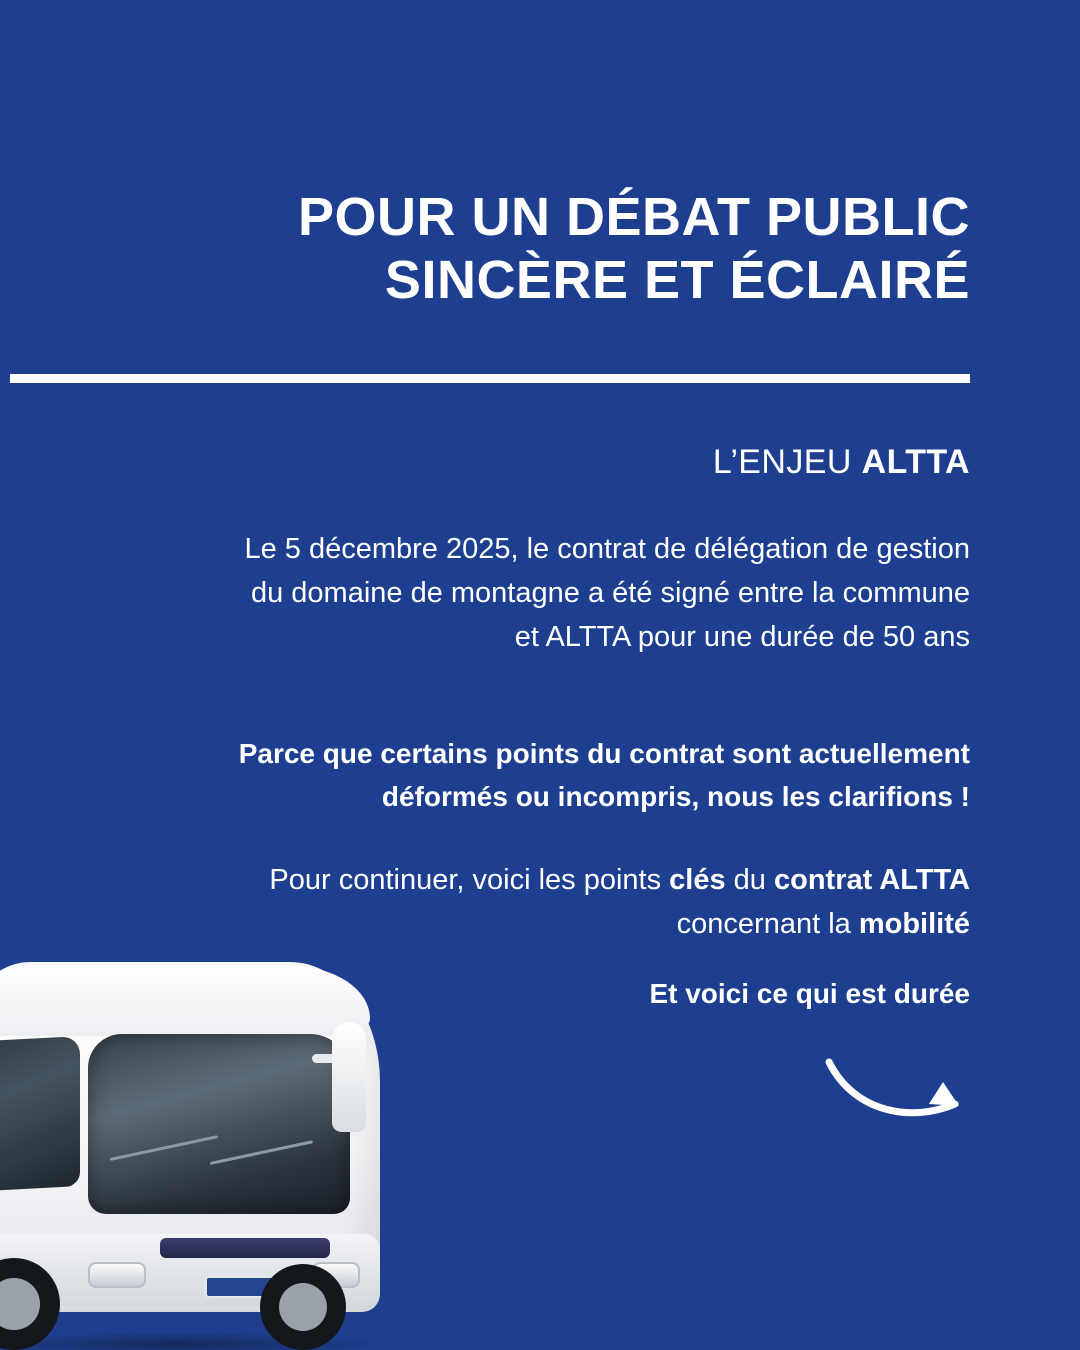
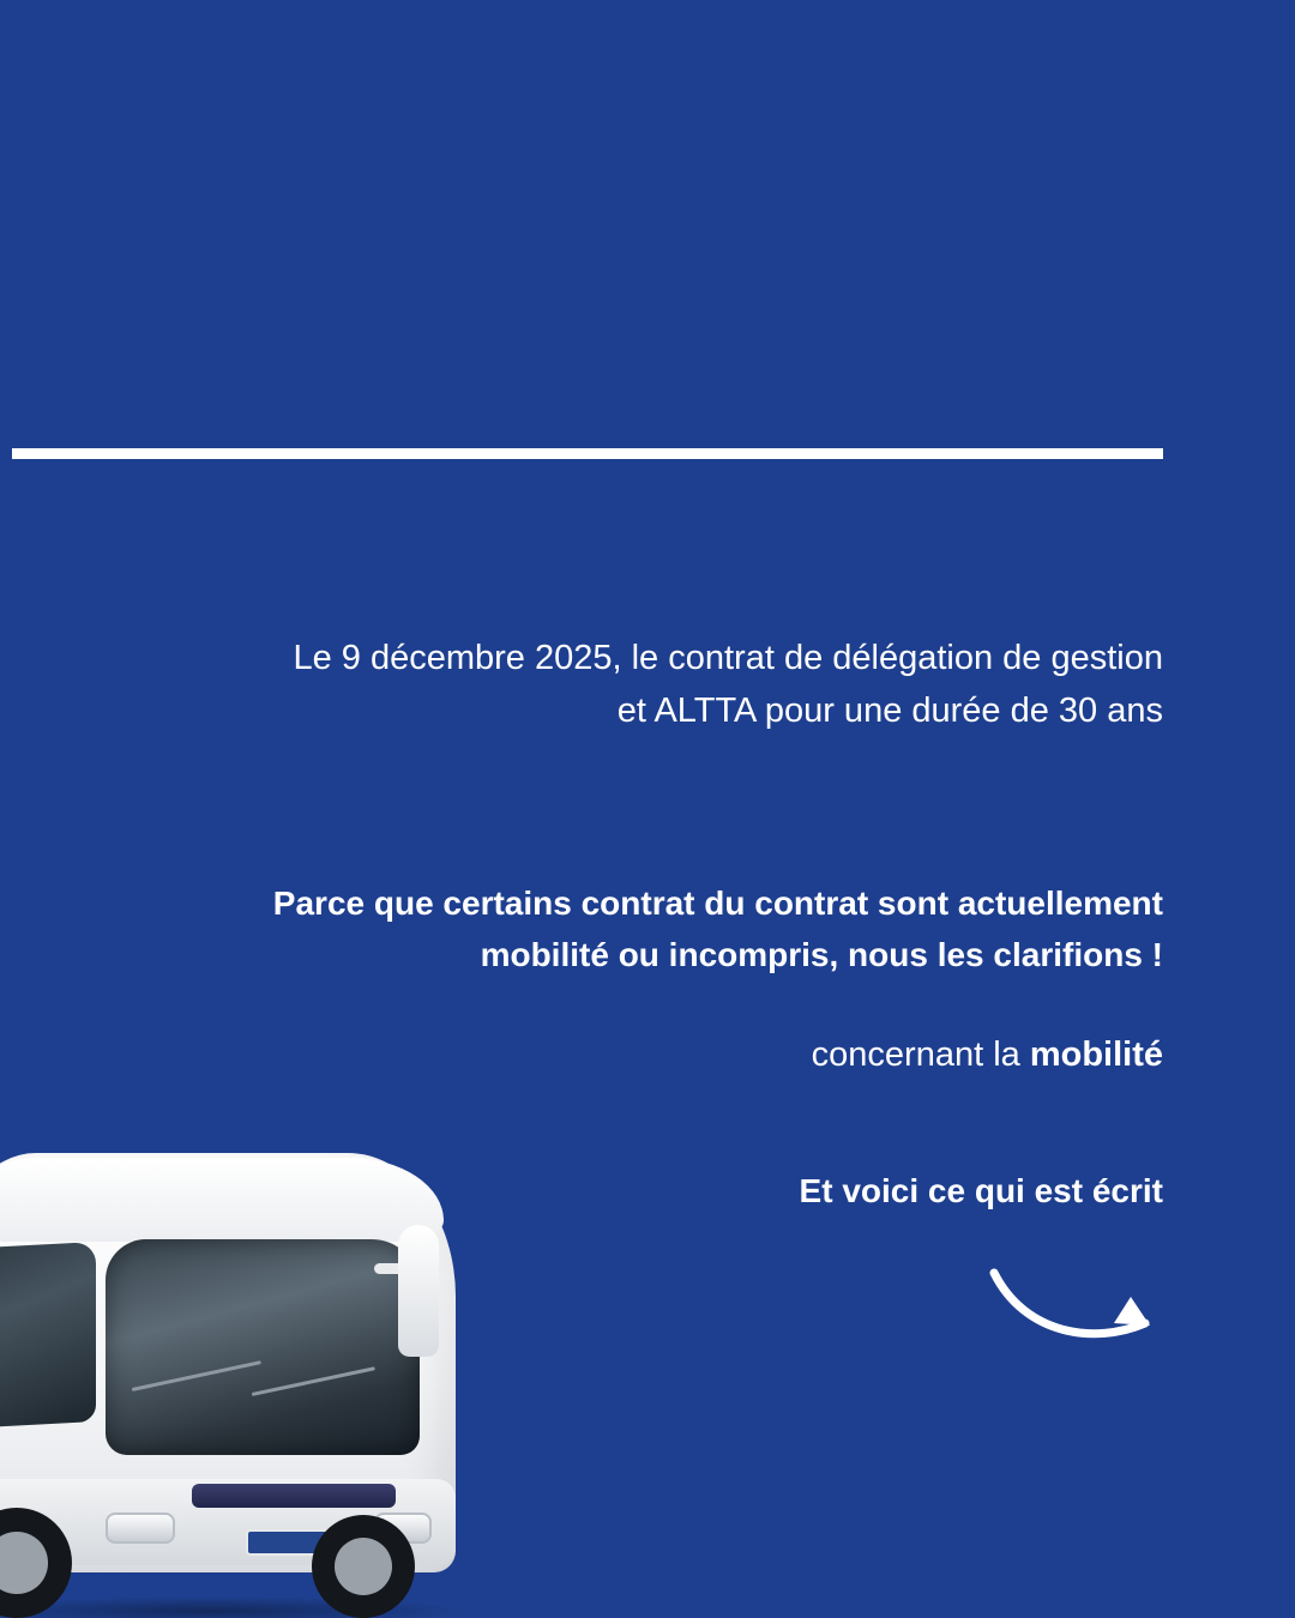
- POUR UN DÉBAT PUBLIC
- SINCÈRE ET ÉCLAIRÉ
- L’ENJEU ALTTA
- Le 5 décembre 2025, le contrat de délégation de gestion
+ Le 9 décembre 2025, le contrat de délégation de gestion
- du domaine de montagne a été signé entre la commune
- et ALTTA pour une durée de 50 ans
+ et ALTTA pour une durée de 30 ans
- Parce que certains points du contrat sont actuellement
+ Parce que certains contrat du contrat sont actuellement
- déformés ou incompris, nous les clarifions !
+ mobilité ou incompris, nous les clarifions !
- Pour continuer, voici les points clés du contrat ALTTA
  concernant la mobilité
- Et voici ce qui est durée
+ Et voici ce qui est écrit
